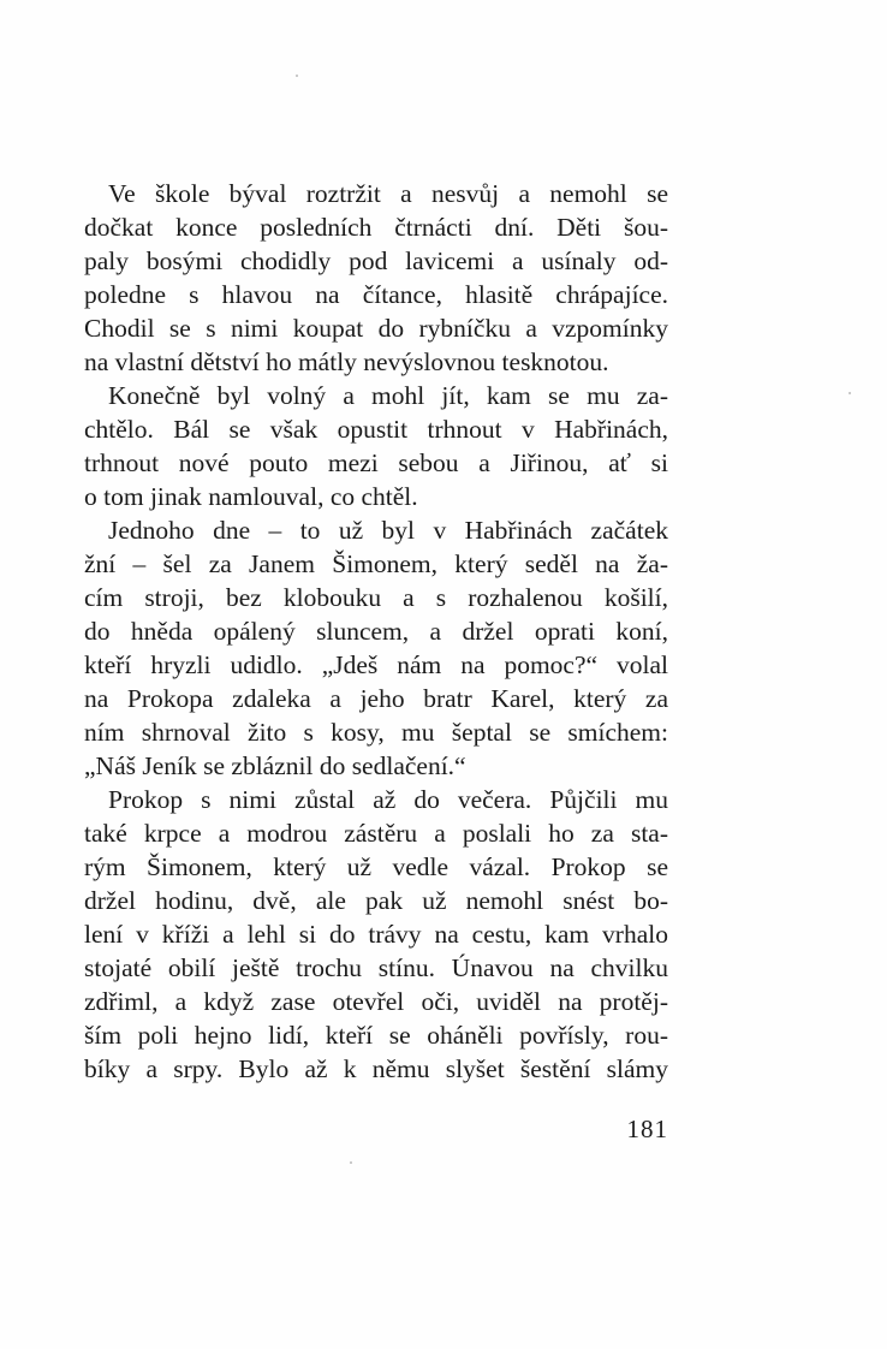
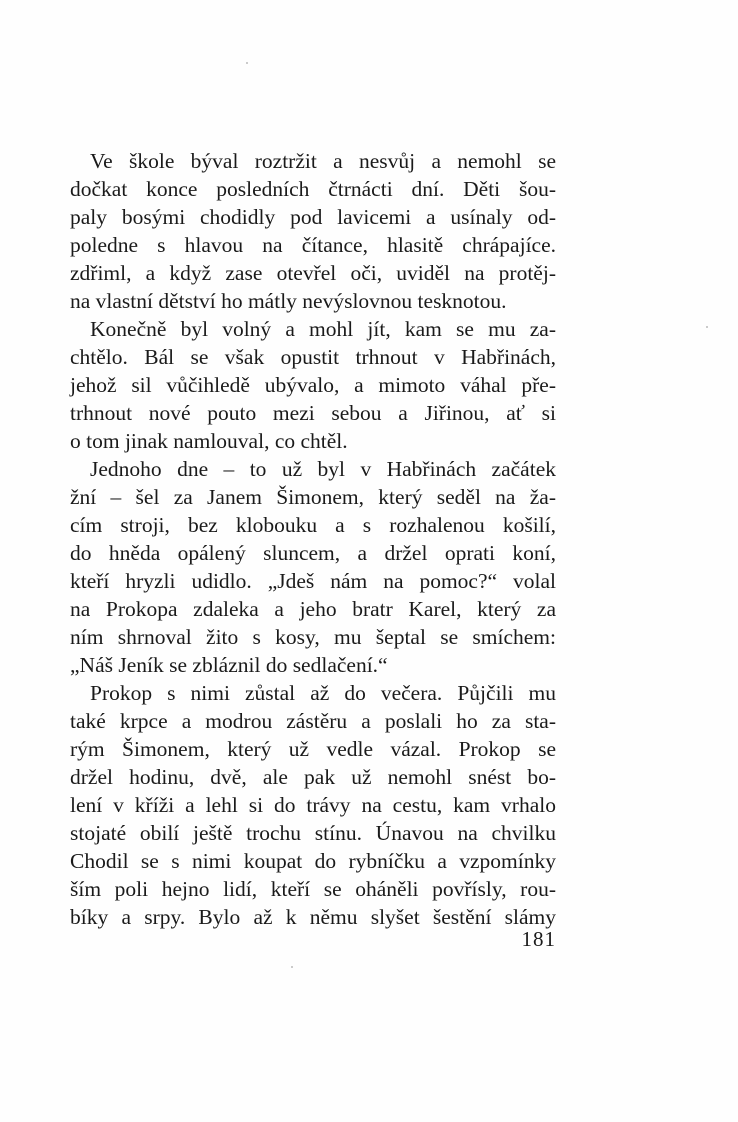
  Ve škole býval roztržit a nesvůj a nemohl se
  dočkat konce posledních čtrnácti dní. Děti šou-
  paly bosými chodidly pod lavicemi a usínaly od-
  poledne s hlavou na čítance, hlasitě chrápajíce.
- Chodil se s nimi koupat do rybníčku a vzpomínky
+ zdřiml, a když zase otevřel oči, uviděl na protěj-
  na vlastní dětství ho mátly nevýslovnou tesknotou.
  Konečně byl volný a mohl jít, kam se mu za-
  chtělo. Bál se však opustit trhnout v Habřinách,
+ jehož sil vůčihledě ubývalo, a mimoto váhal pře-
  trhnout nové pouto mezi sebou a Jiřinou, ať si
  o tom jinak namlouval, co chtěl.
  Jednoho dne – to už byl v Habřinách začátek
  žní – šel za Janem Šimonem, který seděl na ža-
  cím stroji, bez klobouku a s rozhalenou košilí,
  do hněda opálený sluncem, a držel oprati koní,
  kteří hryzli udidlo. „Jdeš nám na pomoc?“ volal
  na Prokopa zdaleka a jeho bratr Karel, který za
  ním shrnoval žito s kosy, mu šeptal se smíchem:
  „Náš Jeník se zbláznil do sedlačení.“
  Prokop s nimi zůstal až do večera. Půjčili mu
  také krpce a modrou zástěru a poslali ho za sta-
  rým Šimonem, který už vedle vázal. Prokop se
  držel hodinu, dvě, ale pak už nemohl snést bo-
  lení v kříži a lehl si do trávy na cestu, kam vrhalo
  stojaté obilí ještě trochu stínu. Únavou na chvilku
- zdřiml, a když zase otevřel oči, uviděl na protěj-
+ Chodil se s nimi koupat do rybníčku a vzpomínky
  ším poli hejno lidí, kteří se oháněli povřísly, rou-
  bíky a srpy. Bylo až k němu slyšet šestění slámy
  181
